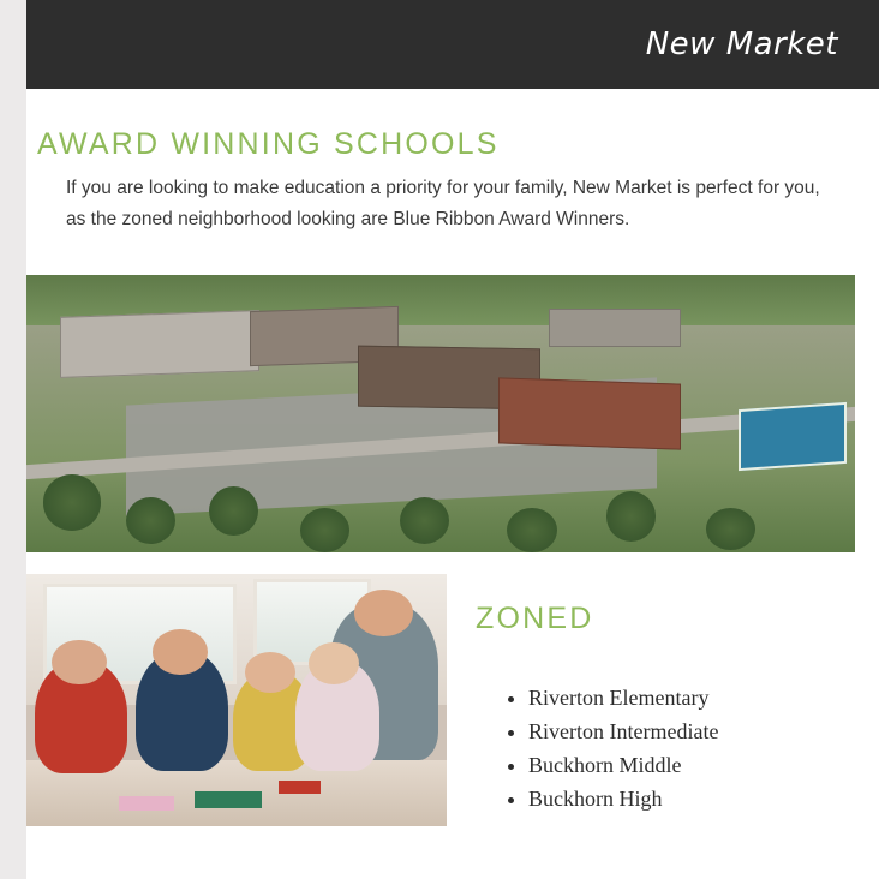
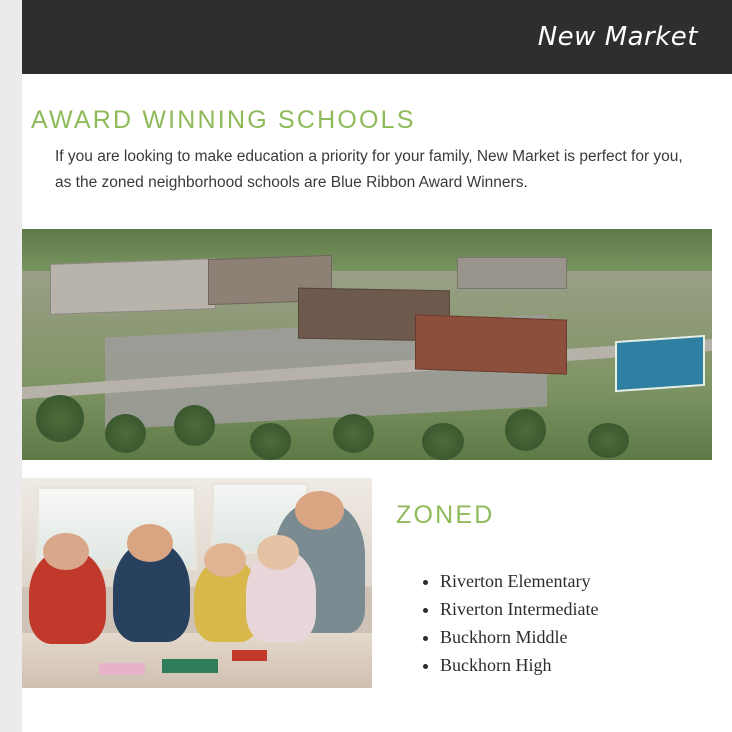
  New Market
  AWARD WINNING SCHOOLS
- If you are looking to make education a priority for your family, New Market is perfect for you, as the zoned neighborhood looking are Blue Ribbon Award Winners.
+ If you are looking to make education a priority for your family, New Market is perfect for you, as the zoned neighborhood schools are Blue Ribbon Award Winners.
  ZONED
  Riverton Elementary
  Riverton Intermediate
  Buckhorn Middle
  Buckhorn High
